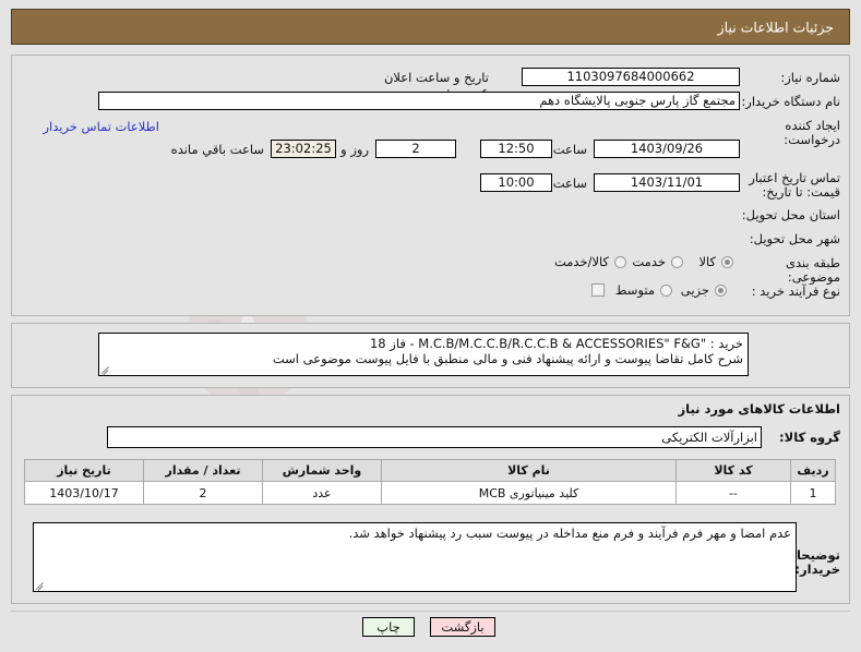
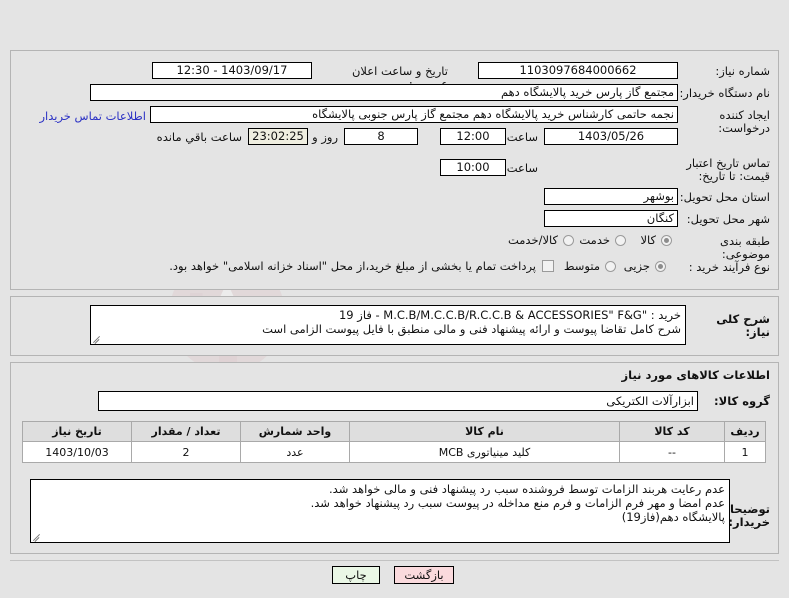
- جزئیات اطلاعات نیاز
  شماره نیاز:
  1103097684000662
  تاریخ و ساعت اعلان
+ 1403/09/17 - 12:30
  نام دستگاه خریدار:
- مجتمع گاز پارس جنوبی پالایشگاه دهم
+ مجتمع گاز پارس خرید پالایشگاه دهم
  ایجاد کننده درخواست:
+ نجمه حاتمی کارشناس خرید پالایشگاه دهم مجتمع گاز پارس جنوبی پالایشگاه
  اطلاعات تماس خریدار
- 1403/09/26
+ 1403/05/26
  ساعت
- 12:50
+ 12:00
- 2
+ 8
  روز و
  23:02:25
  ساعت باقي مانده
  تماس تاریخ اعتبار قیمت: تا تاریخ:
- 1403/11/01
  ساعت
  10:00
  استان محل تحویل:
+ بوشهر
  شهر محل تحویل:
+ کنگان
  طبقه بندی موضوعی:
  کالا
  خدمت
  کالا/خدمت
  نوع فرآیند خرید :
  جزیی
  متوسط
+ پرداخت تمام یا بخشی از مبلغ خرید،از محل "اسناد خزانه اسلامی" خواهد بود.
+ شرح کلی نیاز:
- خرید : "M.C.B/M.C.C.B/R.C.C.B & ACCESSORIES" F&G - فاز 18
+ خرید : "M.C.B/M.C.C.B/R.C.C.B & ACCESSORIES" F&G - فاز 19
- شرح کامل تقاضا پیوست و ارائه پیشنهاد فنی و مالی منطبق با فایل پیوست موضوعی است
+ شرح کامل تقاضا پیوست و ارائه پیشنهاد فنی و مالی منطبق با فایل پیوست الزامی است
  اطلاعات کالاهای مورد نیاز
  گروه کالا:
  ابزارآلات الکتریکی
  ردیف	کد کالا	نام کالا	واحد شمارش	تعداد / مقدار	تاریخ نیاز
- 1	--	کلید مینیاتوری MCB	عدد	2	1403/10/17
+ 1	--	کلید مینیاتوری MCB	عدد	2	1403/10/03
  توضیحا خریدار:
+ عدم رعایت هربند الزامات توسط فروشنده سبب رد پیشنهاد فنی و مالی خواهد شد.
- عدم امضا و مهر فرم فرآیند و فرم منع مداخله در پیوست سبب رد پیشنهاد خواهد شد.
+ عدم امضا و مهر فرم الزامات و فرم منع مداخله در پیوست سبب رد پیشنهاد خواهد شد.
+ پالایشگاه دهم(فاز19)
  چاپ
  بازگشت
